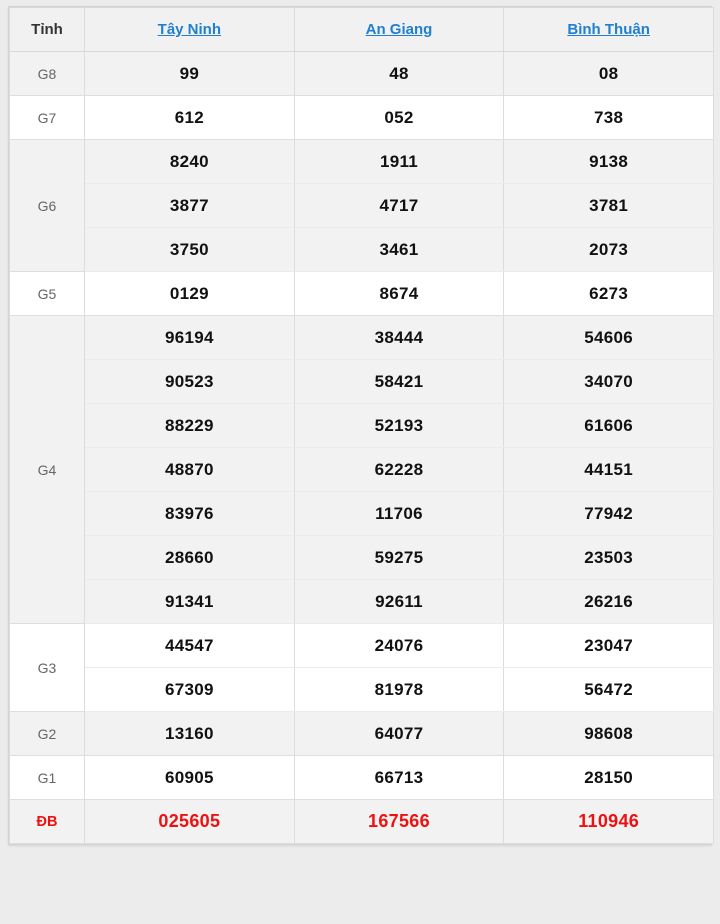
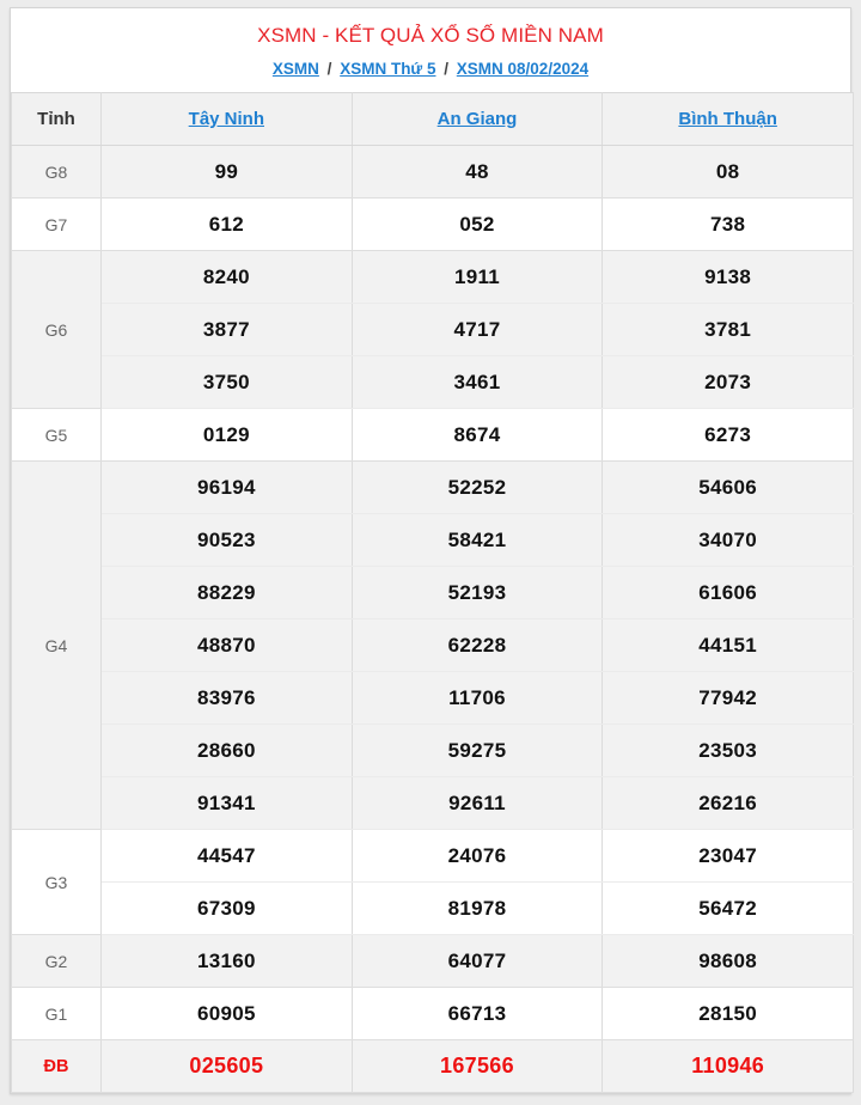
+ XSMN - KẾT QUẢ XỔ SỐ MIỀN NAM
+ XSMN / XSMN Thứ 5 / XSMN 08/02/2024
  Tỉnh	Tây Ninh	An Giang	Bình Thuận
  G8	99	48	08
  G7	612	052	738
  G6	8240	1911	9138
  3877	4717	3781
  3750	3461	2073
  G5	0129	8674	6273
- G4	96194	38444	54606
+ G4	96194	52252	54606
  90523	58421	34070
  88229	52193	61606
  48870	62228	44151
  83976	11706	77942
  28660	59275	23503
  91341	92611	26216
  G3	44547	24076	23047
  67309	81978	56472
  G2	13160	64077	98608
  G1	60905	66713	28150
  ĐB	025605	167566	110946
